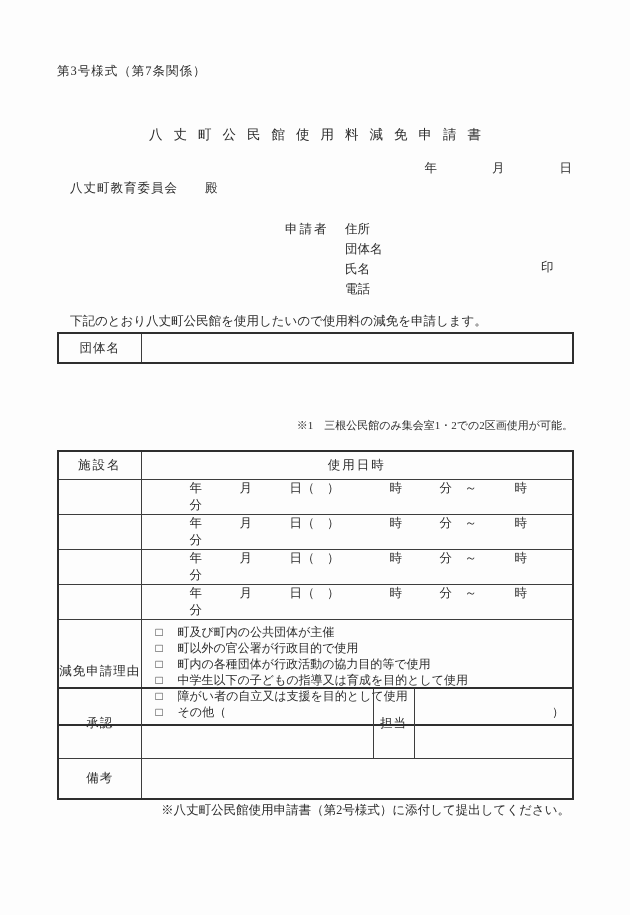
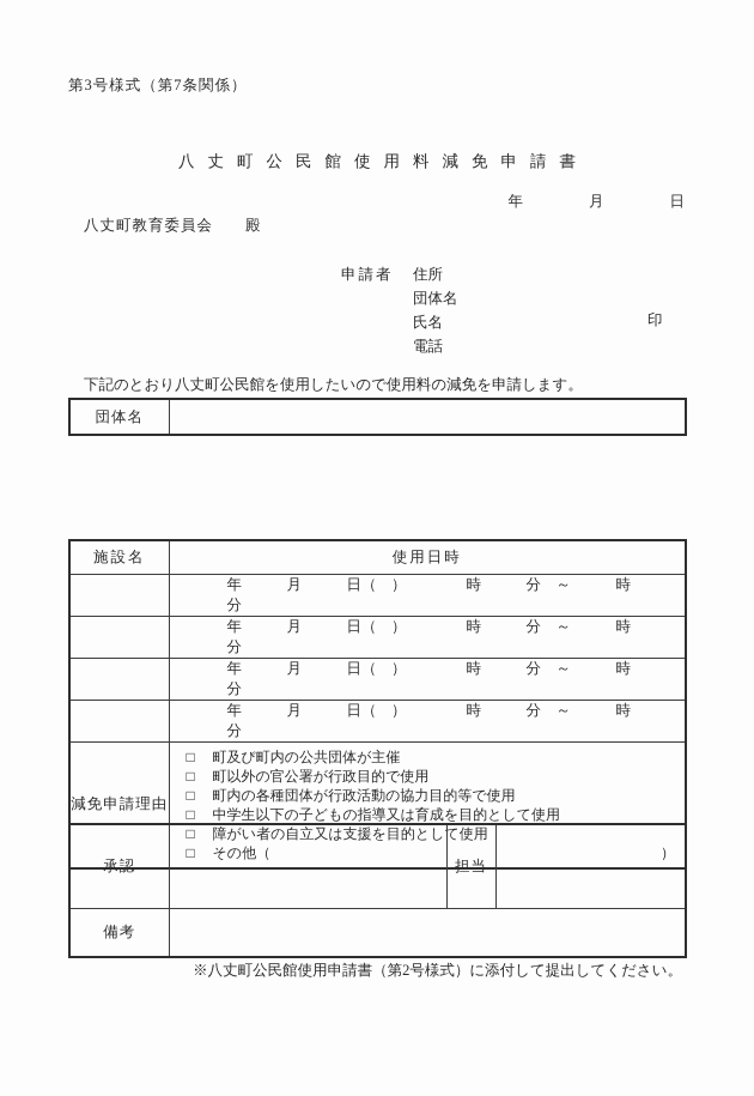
  第3号様式（第7条関係）
  八丈町公民館使用料減免申請書
  年 月 日
  八丈町教育委員会 殿
  申請者
  住所
  団体名
  氏名
  電話
  印
  下記のとおり八丈町公民館を使用したいので使用料の減免を申請します。
  団体名
- ※1 三根公民館のみ集会室1・2での2区画使用が可能。
  施設名	使用日時
  	年 月 日（ ） 時 分 ～ 時 分
  	年 月 日（ ） 時 分 ～ 時 分
  	年 月 日（ ） 時 分 ～ 時 分
  	年 月 日（ ） 時 分 ～ 時 分
  減免申請理由	□ 町及び町内の公共団体が主催 □ 町以外の官公署が行政目的で使用 □ 町内の各種団体が行政活動の協力目的等で使用 □ 中学生以下の子どもの指導又は育成を目的として使用 □ 障がい者の自立又は支援を目的として使用 □ その他（ ）
  承認		担当
  備考
  ※八丈町公民館使用申請書（第2号様式）に添付して提出してください。
